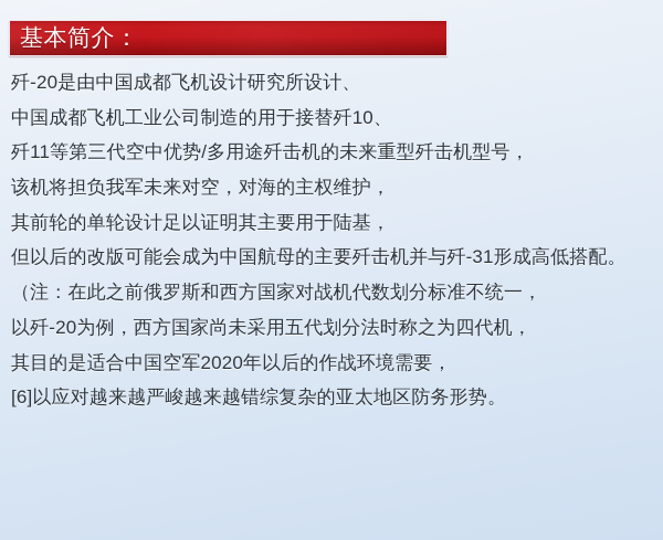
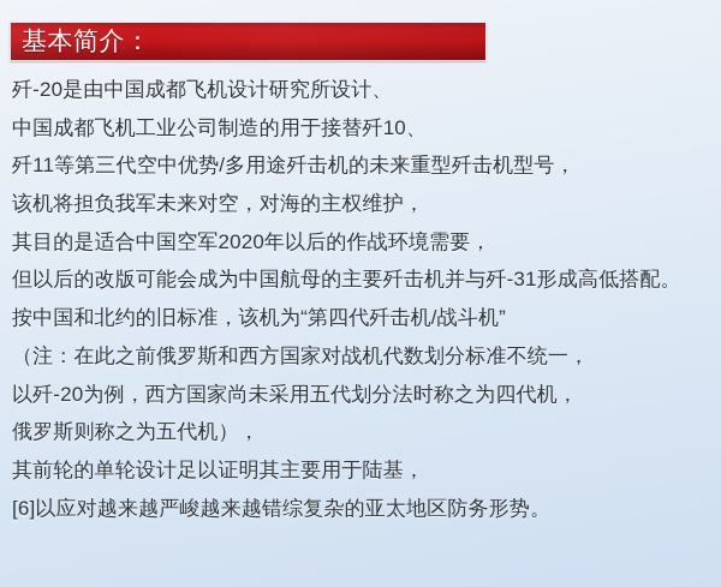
  基本简介：
  歼-20是由中国成都飞机设计研究所设计、
  中国成都飞机工业公司制造的用于接替歼10、
  歼11等第三代空中优势/多用途歼击机的未来重型歼击机型号，
  该机将担负我军未来对空，对海的主权维护，
- 其前轮的单轮设计足以证明其主要用于陆基，
+ 其目的是适合中国空军2020年以后的作战环境需要，
  但以后的改版可能会成为中国航母的主要歼击机并与歼-31形成高低搭配。
+ 按中国和北约的旧标准，该机为“第四代歼击机/战斗机”
  （注：在此之前俄罗斯和西方国家对战机代数划分标准不统一，
  以歼-20为例，西方国家尚未采用五代划分法时称之为四代机，
+ 俄罗斯则称之为五代机），
- 其目的是适合中国空军2020年以后的作战环境需要，
+ 其前轮的单轮设计足以证明其主要用于陆基，
  [6]以应对越来越严峻越来越错综复杂的亚太地区防务形势。
